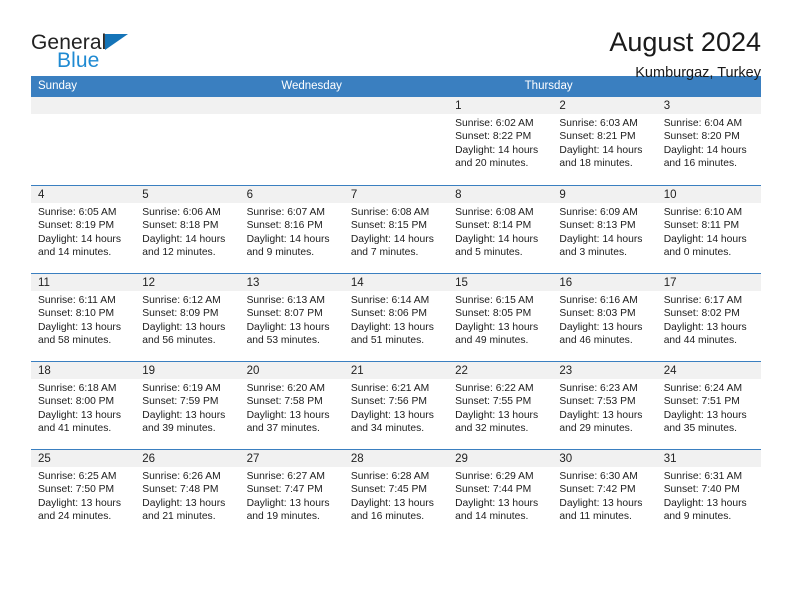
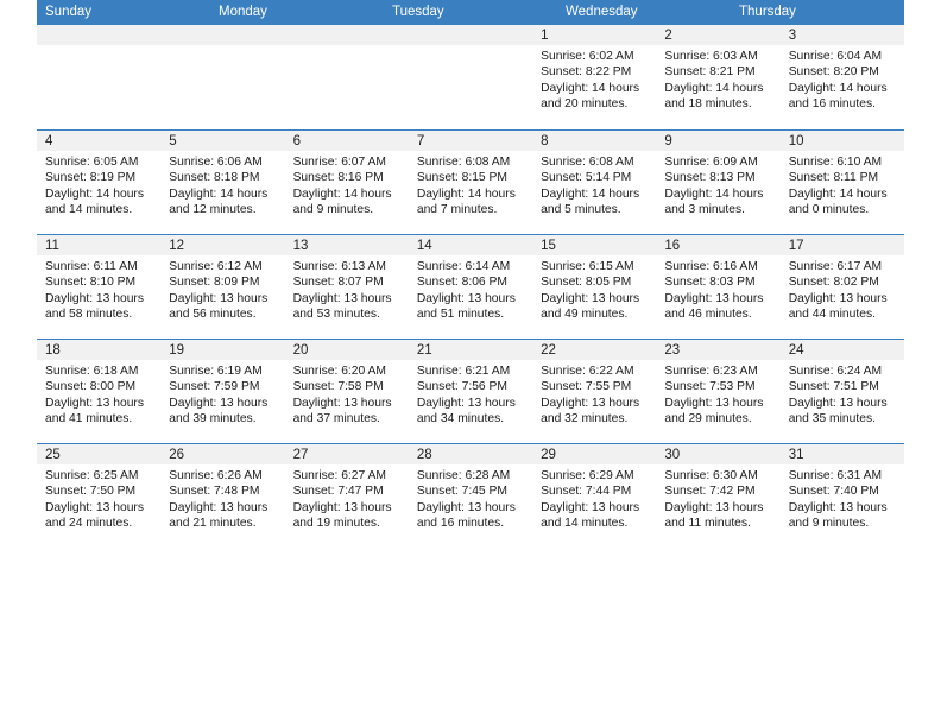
- General
- Blue
- August 2024
- Kumburgaz, Turkey
  Sunday
+ Monday
+ Tuesday
  Wednesday
  Thursday
  1
  Sunrise: 6:02 AM
  Sunset: 8:22 PM
  Daylight: 14 hours
  and 20 minutes.
  2
  Sunrise: 6:03 AM
  Sunset: 8:21 PM
  Daylight: 14 hours
  and 18 minutes.
  3
  Sunrise: 6:04 AM
  Sunset: 8:20 PM
  Daylight: 14 hours
  and 16 minutes.
  4
  Sunrise: 6:05 AM
  Sunset: 8:19 PM
  Daylight: 14 hours
  and 14 minutes.
  5
  Sunrise: 6:06 AM
  Sunset: 8:18 PM
  Daylight: 14 hours
  and 12 minutes.
  6
  Sunrise: 6:07 AM
  Sunset: 8:16 PM
  Daylight: 14 hours
  and 9 minutes.
  7
  Sunrise: 6:08 AM
  Sunset: 8:15 PM
  Daylight: 14 hours
  and 7 minutes.
  8
  Sunrise: 6:08 AM
- Sunset: 8:14 PM
+ Sunset: 5:14 PM
  Daylight: 14 hours
  and 5 minutes.
  9
  Sunrise: 6:09 AM
  Sunset: 8:13 PM
  Daylight: 14 hours
  and 3 minutes.
  10
  Sunrise: 6:10 AM
  Sunset: 8:11 PM
  Daylight: 14 hours
  and 0 minutes.
  11
  Sunrise: 6:11 AM
  Sunset: 8:10 PM
  Daylight: 13 hours
  and 58 minutes.
  12
  Sunrise: 6:12 AM
  Sunset: 8:09 PM
  Daylight: 13 hours
  and 56 minutes.
  13
  Sunrise: 6:13 AM
  Sunset: 8:07 PM
  Daylight: 13 hours
  and 53 minutes.
  14
  Sunrise: 6:14 AM
  Sunset: 8:06 PM
  Daylight: 13 hours
  and 51 minutes.
  15
  Sunrise: 6:15 AM
  Sunset: 8:05 PM
  Daylight: 13 hours
  and 49 minutes.
  16
  Sunrise: 6:16 AM
  Sunset: 8:03 PM
  Daylight: 13 hours
  and 46 minutes.
  17
  Sunrise: 6:17 AM
  Sunset: 8:02 PM
  Daylight: 13 hours
  and 44 minutes.
  18
  Sunrise: 6:18 AM
  Sunset: 8:00 PM
  Daylight: 13 hours
  and 41 minutes.
  19
  Sunrise: 6:19 AM
  Sunset: 7:59 PM
  Daylight: 13 hours
  and 39 minutes.
  20
  Sunrise: 6:20 AM
  Sunset: 7:58 PM
  Daylight: 13 hours
  and 37 minutes.
  21
  Sunrise: 6:21 AM
  Sunset: 7:56 PM
  Daylight: 13 hours
  and 34 minutes.
  22
  Sunrise: 6:22 AM
  Sunset: 7:55 PM
  Daylight: 13 hours
  and 32 minutes.
  23
  Sunrise: 6:23 AM
  Sunset: 7:53 PM
  Daylight: 13 hours
  and 29 minutes.
  24
  Sunrise: 6:24 AM
  Sunset: 7:51 PM
  Daylight: 13 hours
  and 35 minutes.
  25
  Sunrise: 6:25 AM
  Sunset: 7:50 PM
  Daylight: 13 hours
  and 24 minutes.
  26
  Sunrise: 6:26 AM
  Sunset: 7:48 PM
  Daylight: 13 hours
  and 21 minutes.
  27
  Sunrise: 6:27 AM
  Sunset: 7:47 PM
  Daylight: 13 hours
  and 19 minutes.
  28
  Sunrise: 6:28 AM
  Sunset: 7:45 PM
  Daylight: 13 hours
  and 16 minutes.
  29
  Sunrise: 6:29 AM
  Sunset: 7:44 PM
  Daylight: 13 hours
  and 14 minutes.
  30
  Sunrise: 6:30 AM
  Sunset: 7:42 PM
  Daylight: 13 hours
  and 11 minutes.
  31
  Sunrise: 6:31 AM
  Sunset: 7:40 PM
  Daylight: 13 hours
  and 9 minutes.
